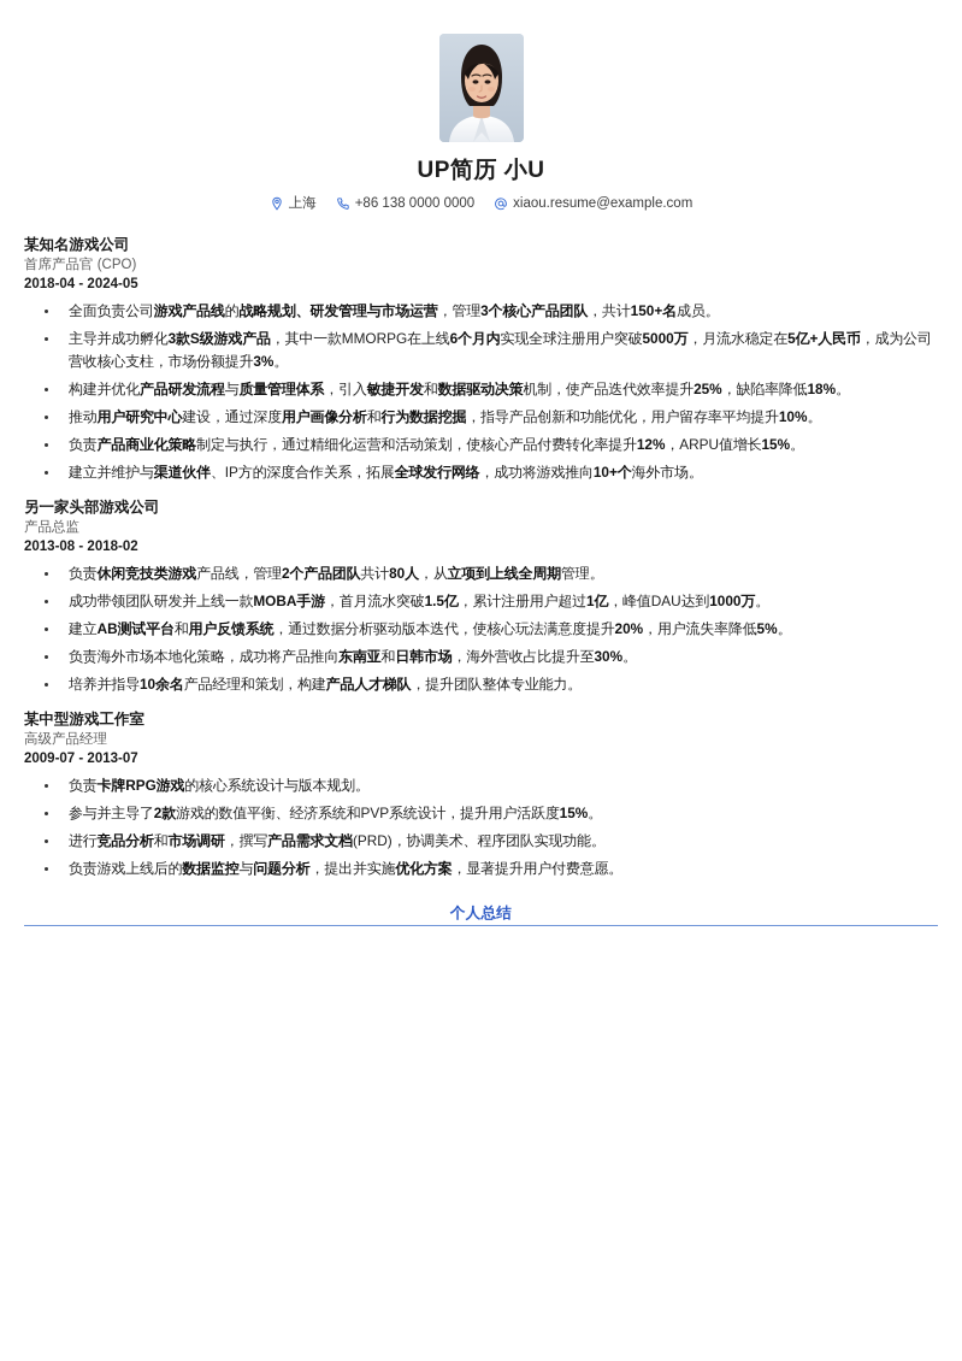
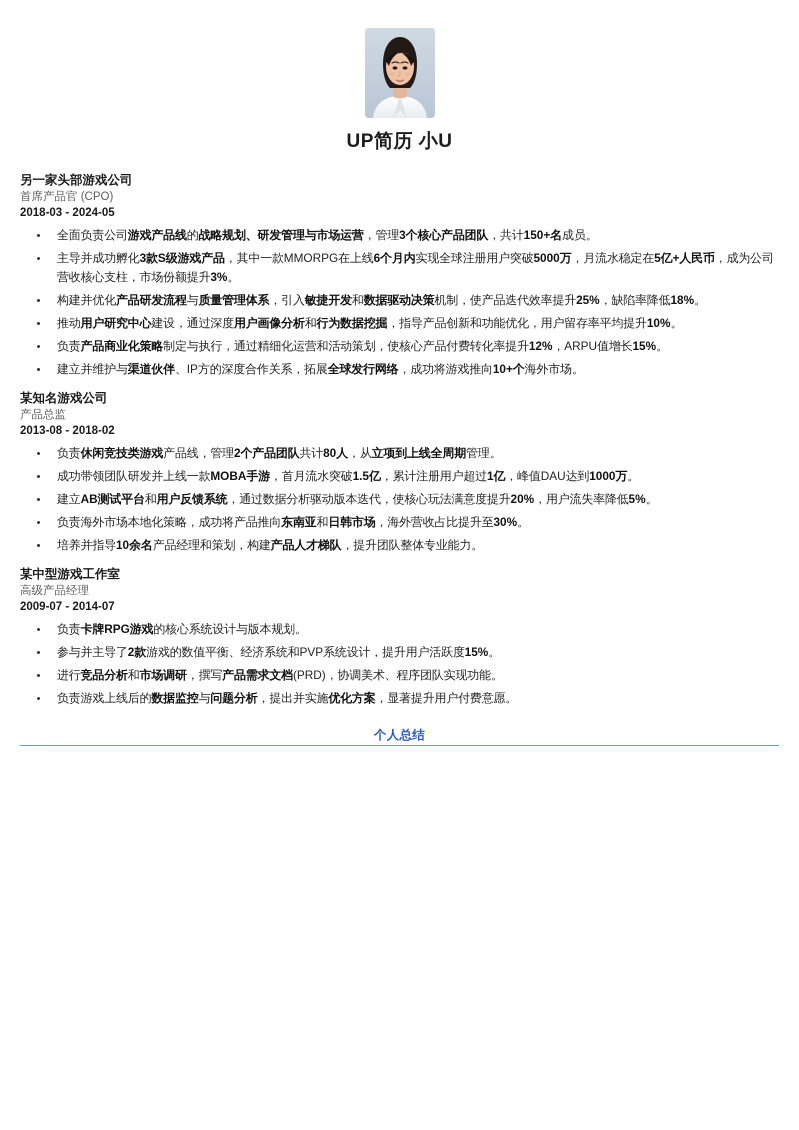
  UP简历 小U
- 上海
- +86 138 0000 0000
- xiaou.resume@example.com
- 某知名游戏公司
+ 另一家头部游戏公司
  首席产品官 (CPO)
- 2018-04 - 2024-05
+ 2018-03 - 2024-05
  全面负责公司游戏产品线的战略规划、研发管理与市场运营，管理3个核心产品团队，共计150+名成员。
  主导并成功孵化3款S级游戏产品，其中一款MMORPG在上线6个月内实现全球注册用户突破5000万，月流水稳定在5亿+人民币，成为公司营收核心支柱，市场份额提升3%。
  构建并优化产品研发流程与质量管理体系，引入敏捷开发和数据驱动决策机制，使产品迭代效率提升25%，缺陷率降低18%。
  推动用户研究中心建设，通过深度用户画像分析和行为数据挖掘，指导产品创新和功能优化，用户留存率平均提升10%。
  负责产品商业化策略制定与执行，通过精细化运营和活动策划，使核心产品付费转化率提升12%，ARPU值增长15%。
  建立并维护与渠道伙伴、IP方的深度合作关系，拓展全球发行网络，成功将游戏推向10+个海外市场。
- 另一家头部游戏公司
+ 某知名游戏公司
  产品总监
  2013-08 - 2018-02
  负责休闲竞技类游戏产品线，管理2个产品团队共计80人，从立项到上线全周期管理。
  成功带领团队研发并上线一款MOBA手游，首月流水突破1.5亿，累计注册用户超过1亿，峰值DAU达到1000万。
  建立AB测试平台和用户反馈系统，通过数据分析驱动版本迭代，使核心玩法满意度提升20%，用户流失率降低5%。
  负责海外市场本地化策略，成功将产品推向东南亚和日韩市场，海外营收占比提升至30%。
  培养并指导10余名产品经理和策划，构建产品人才梯队，提升团队整体专业能力。
  某中型游戏工作室
  高级产品经理
- 2009-07 - 2013-07
+ 2009-07 - 2014-07
  负责卡牌RPG游戏的核心系统设计与版本规划。
  参与并主导了2款游戏的数值平衡、经济系统和PVP系统设计，提升用户活跃度15%。
  进行竞品分析和市场调研，撰写产品需求文档(PRD)，协调美术、程序团队实现功能。
  负责游戏上线后的数据监控与问题分析，提出并实施优化方案，显著提升用户付费意愿。
  个人总结
